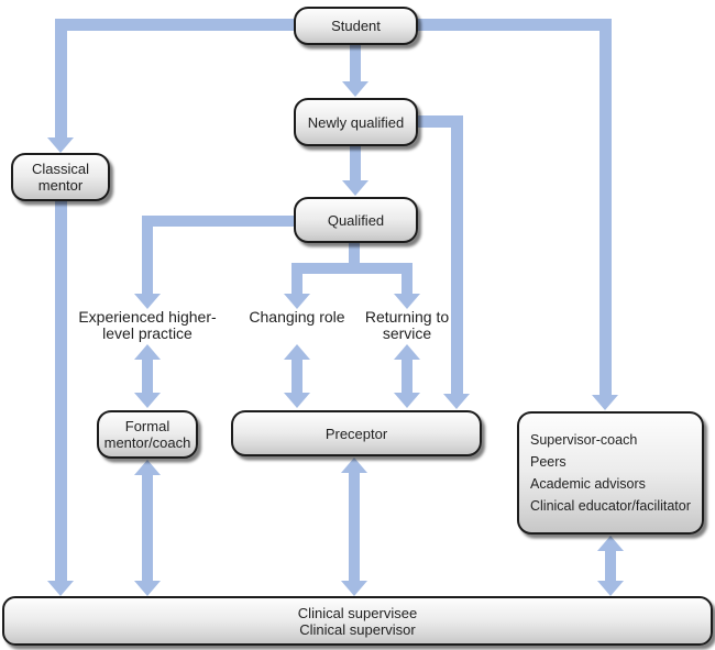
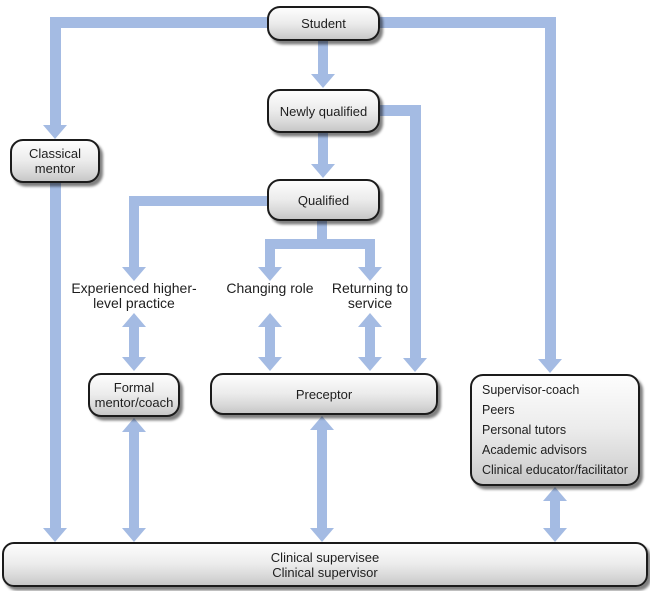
  Student
  Newly qualified
  Qualified
  Classical
  mentor
  Formal
  mentor/coach
  Preceptor
  Supervisor-coach
  Peers
+ Personal tutors
  Academic advisors
  Clinical educator/facilitator
  Clinical supervisee
  Clinical supervisor
  Experienced higher-level practice
  Changing role
  Returning to service
